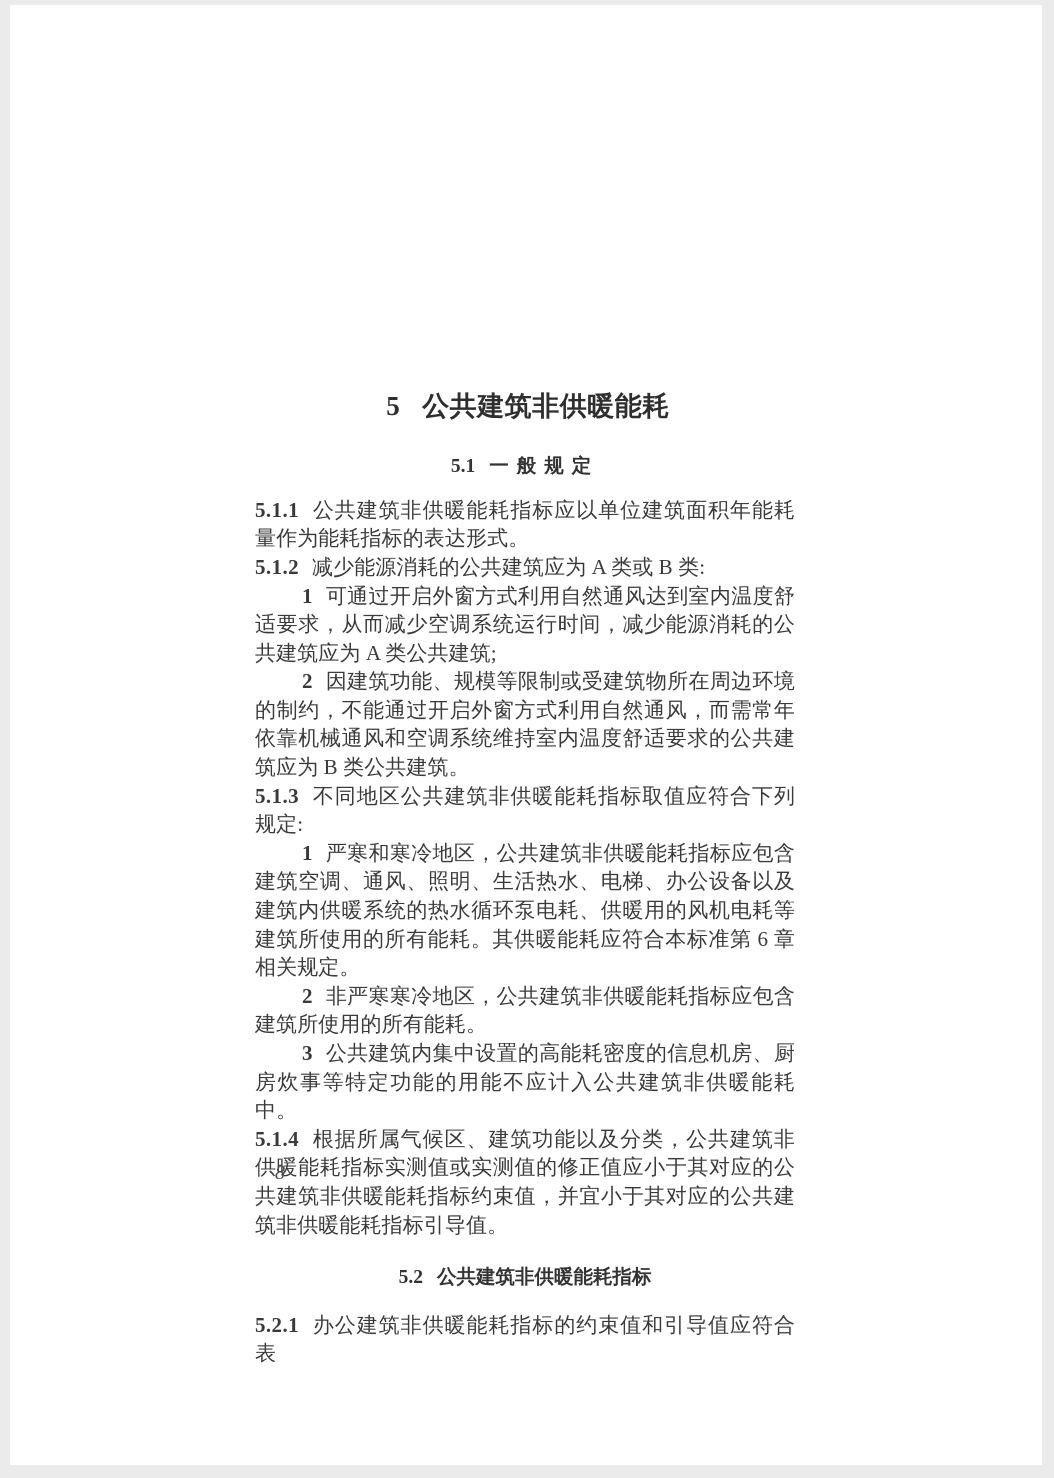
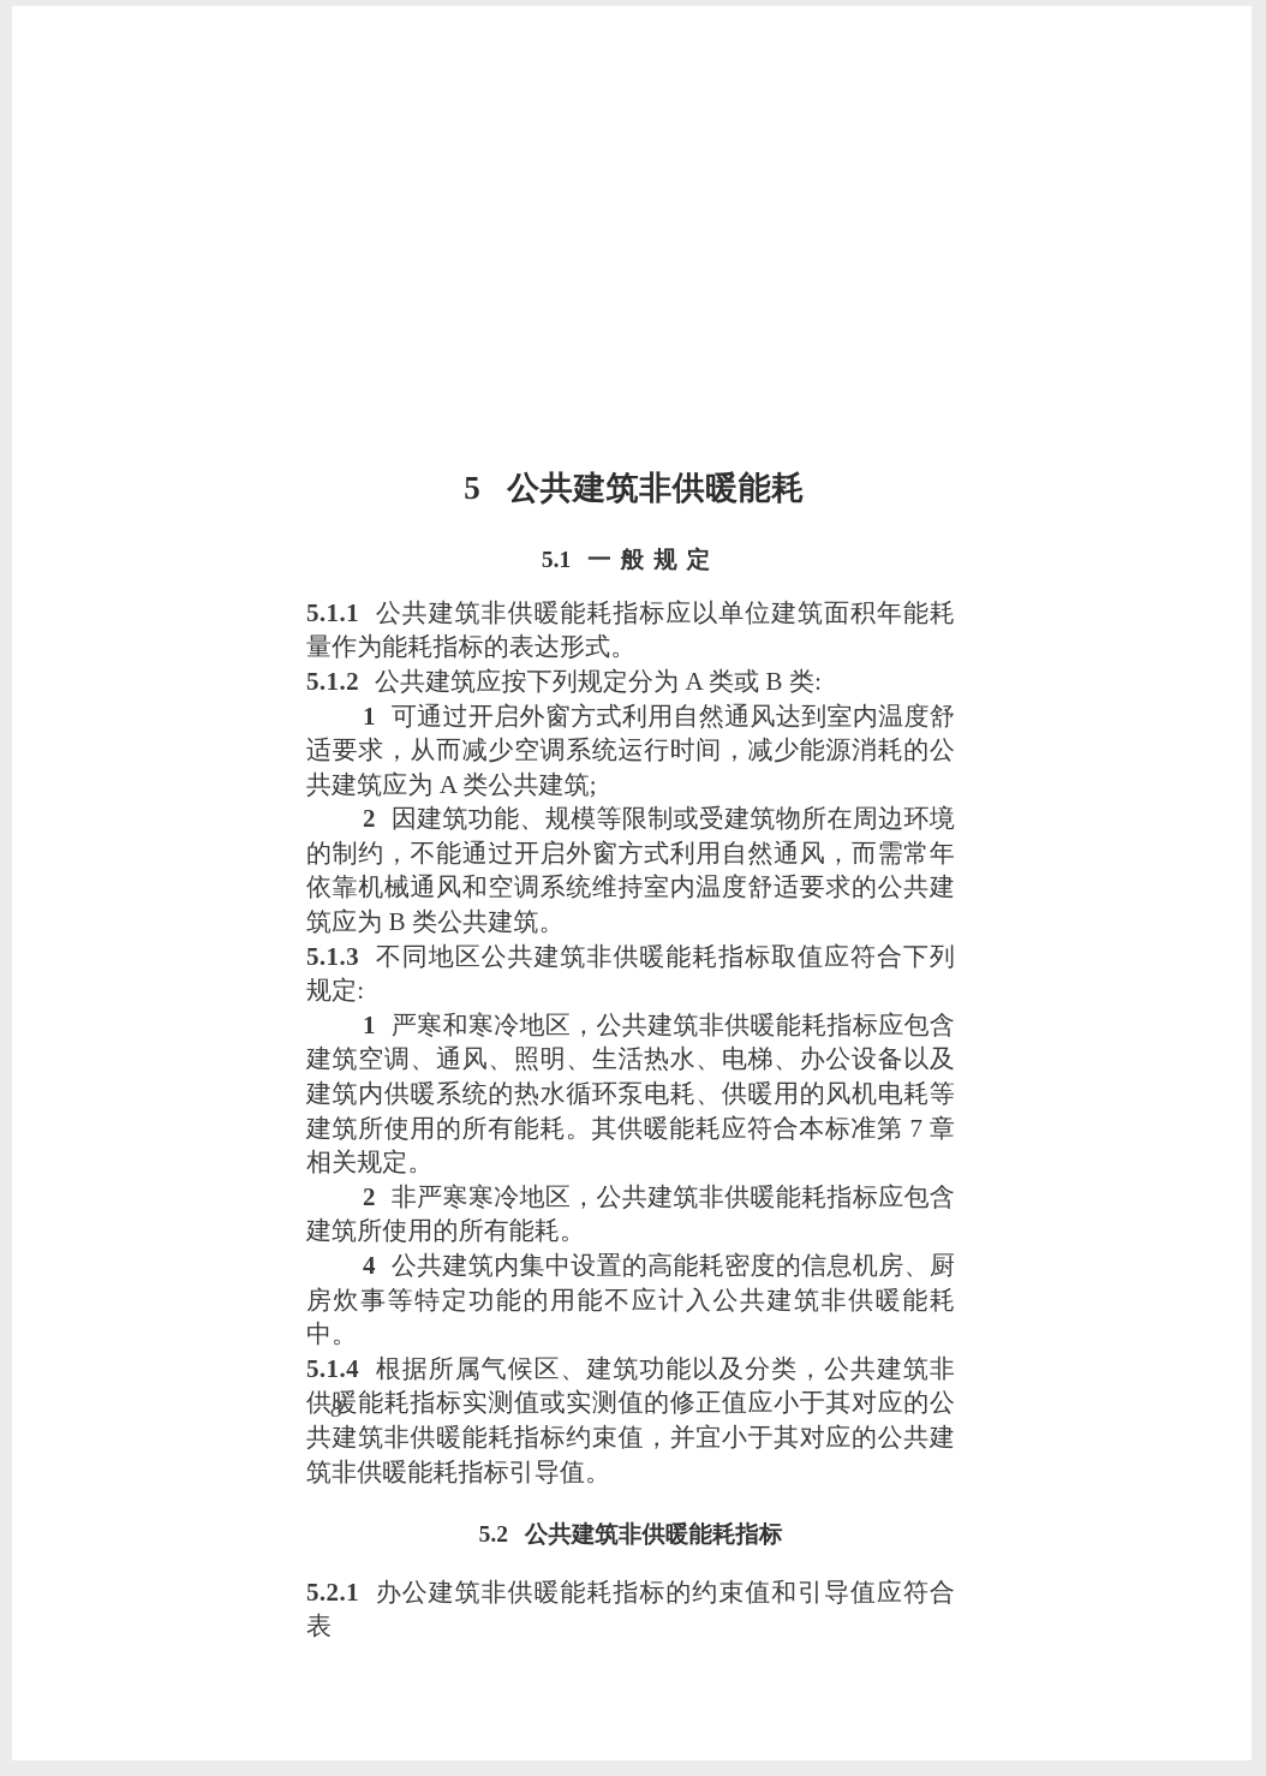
  5 公共建筑非供暖能耗
  5.1 一般规定
  5.1.1 公共建筑非供暖能耗指标应以单位建筑面积年能耗量作为能耗指标的表达形式。
- 5.1.2 减少能源消耗的公共建筑应为 A 类或 B 类:
+ 5.1.2 公共建筑应按下列规定分为 A 类或 B 类:
  1 可通过开启外窗方式利用自然通风达到室内温度舒适要求，从而减少空调系统运行时间，减少能源消耗的公共建筑应为 A 类公共建筑;
  2 因建筑功能、规模等限制或受建筑物所在周边环境的制约，不能通过开启外窗方式利用自然通风，而需常年依靠机械通风和空调系统维持室内温度舒适要求的公共建筑应为 B 类公共建筑。
  5.1.3 不同地区公共建筑非供暖能耗指标取值应符合下列规定:
- 1 严寒和寒冷地区，公共建筑非供暖能耗指标应包含建筑空调、通风、照明、生活热水、电梯、办公设备以及建筑内供暖系统的热水循环泵电耗、供暖用的风机电耗等建筑所使用的所有能耗。其供暖能耗应符合本标准第 6 章相关规定。
+ 1 严寒和寒冷地区，公共建筑非供暖能耗指标应包含建筑空调、通风、照明、生活热水、电梯、办公设备以及建筑内供暖系统的热水循环泵电耗、供暖用的风机电耗等建筑所使用的所有能耗。其供暖能耗应符合本标准第 7 章相关规定。
  2 非严寒寒冷地区，公共建筑非供暖能耗指标应包含建筑所使用的所有能耗。
- 3 公共建筑内集中设置的高能耗密度的信息机房、厨房炊事等特定功能的用能不应计入公共建筑非供暖能耗中。
+ 4 公共建筑内集中设置的高能耗密度的信息机房、厨房炊事等特定功能的用能不应计入公共建筑非供暖能耗中。
  5.1.4 根据所属气候区、建筑功能以及分类，公共建筑非供暖能耗指标实测值或实测值的修正值应小于其对应的公共建筑非供暖能耗指标约束值，并宜小于其对应的公共建筑非供暖能耗指标引导值。
  5.2 公共建筑非供暖能耗指标
  5.2.1 办公建筑非供暖能耗指标的约束值和引导值应符合表
  8
